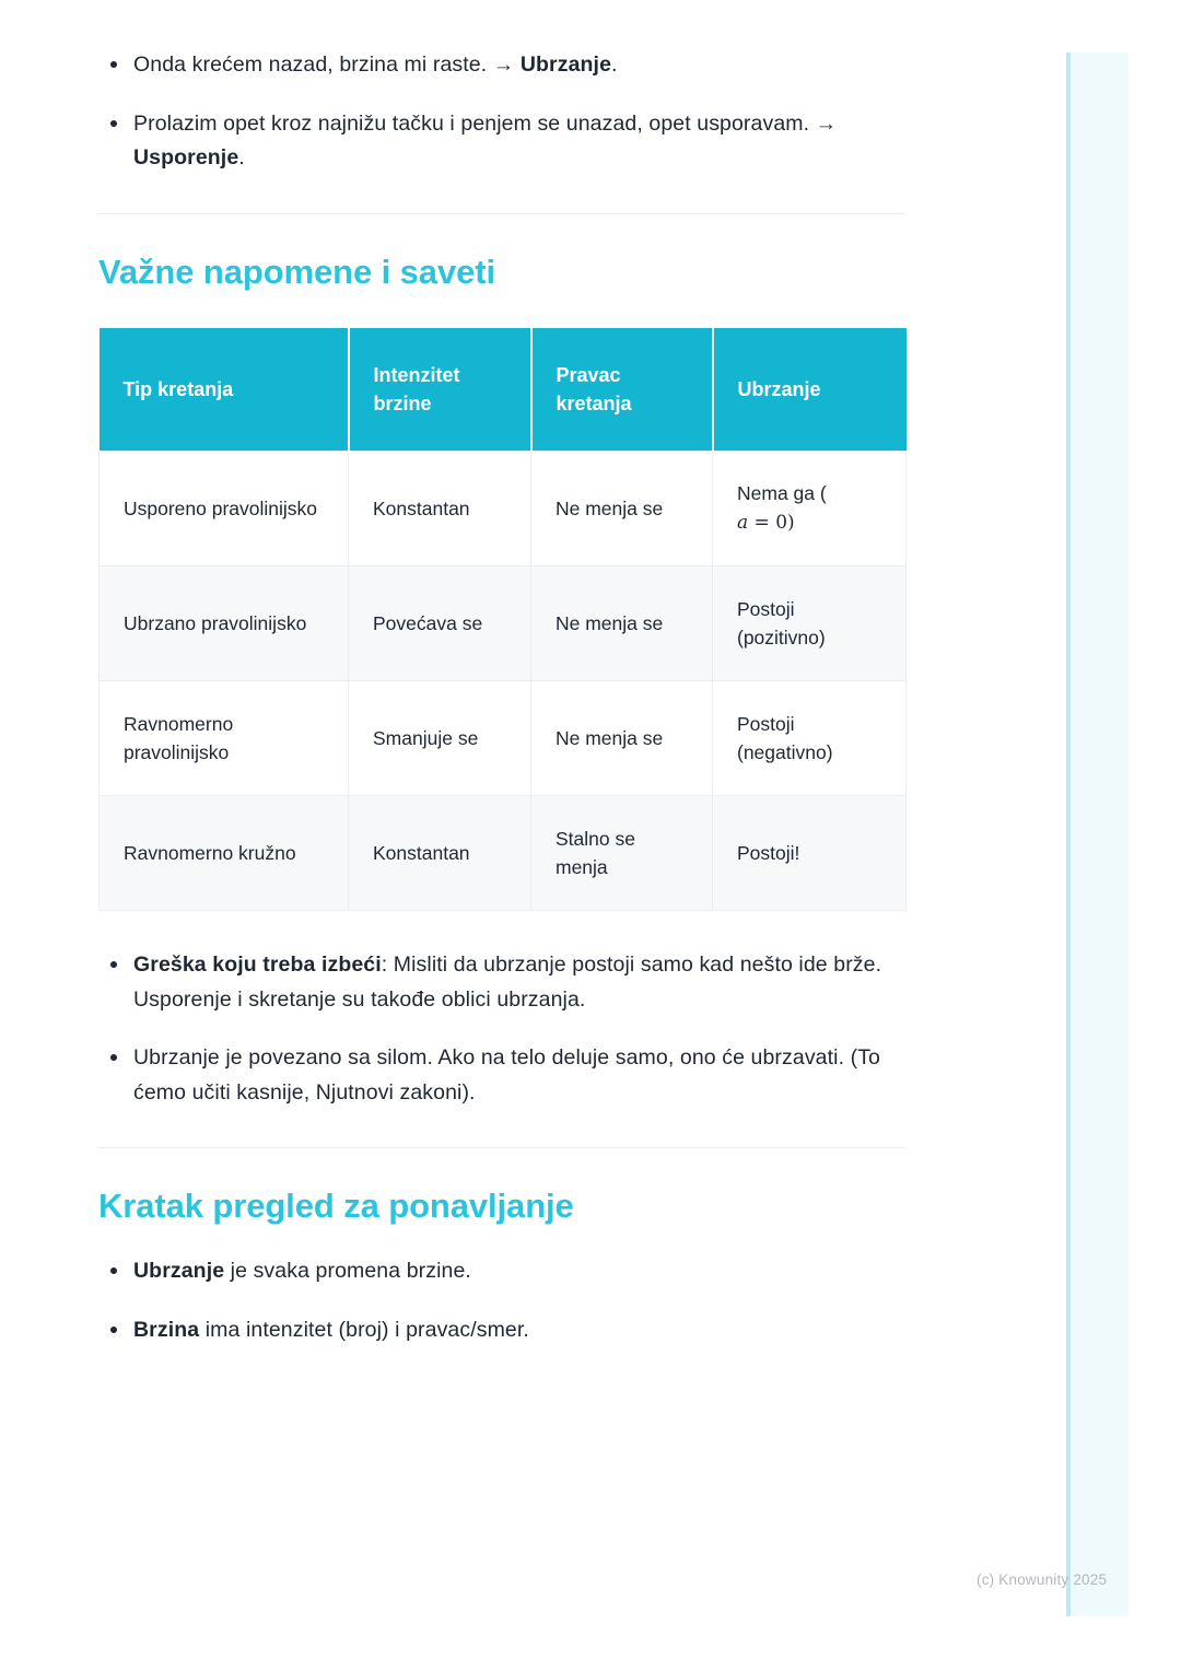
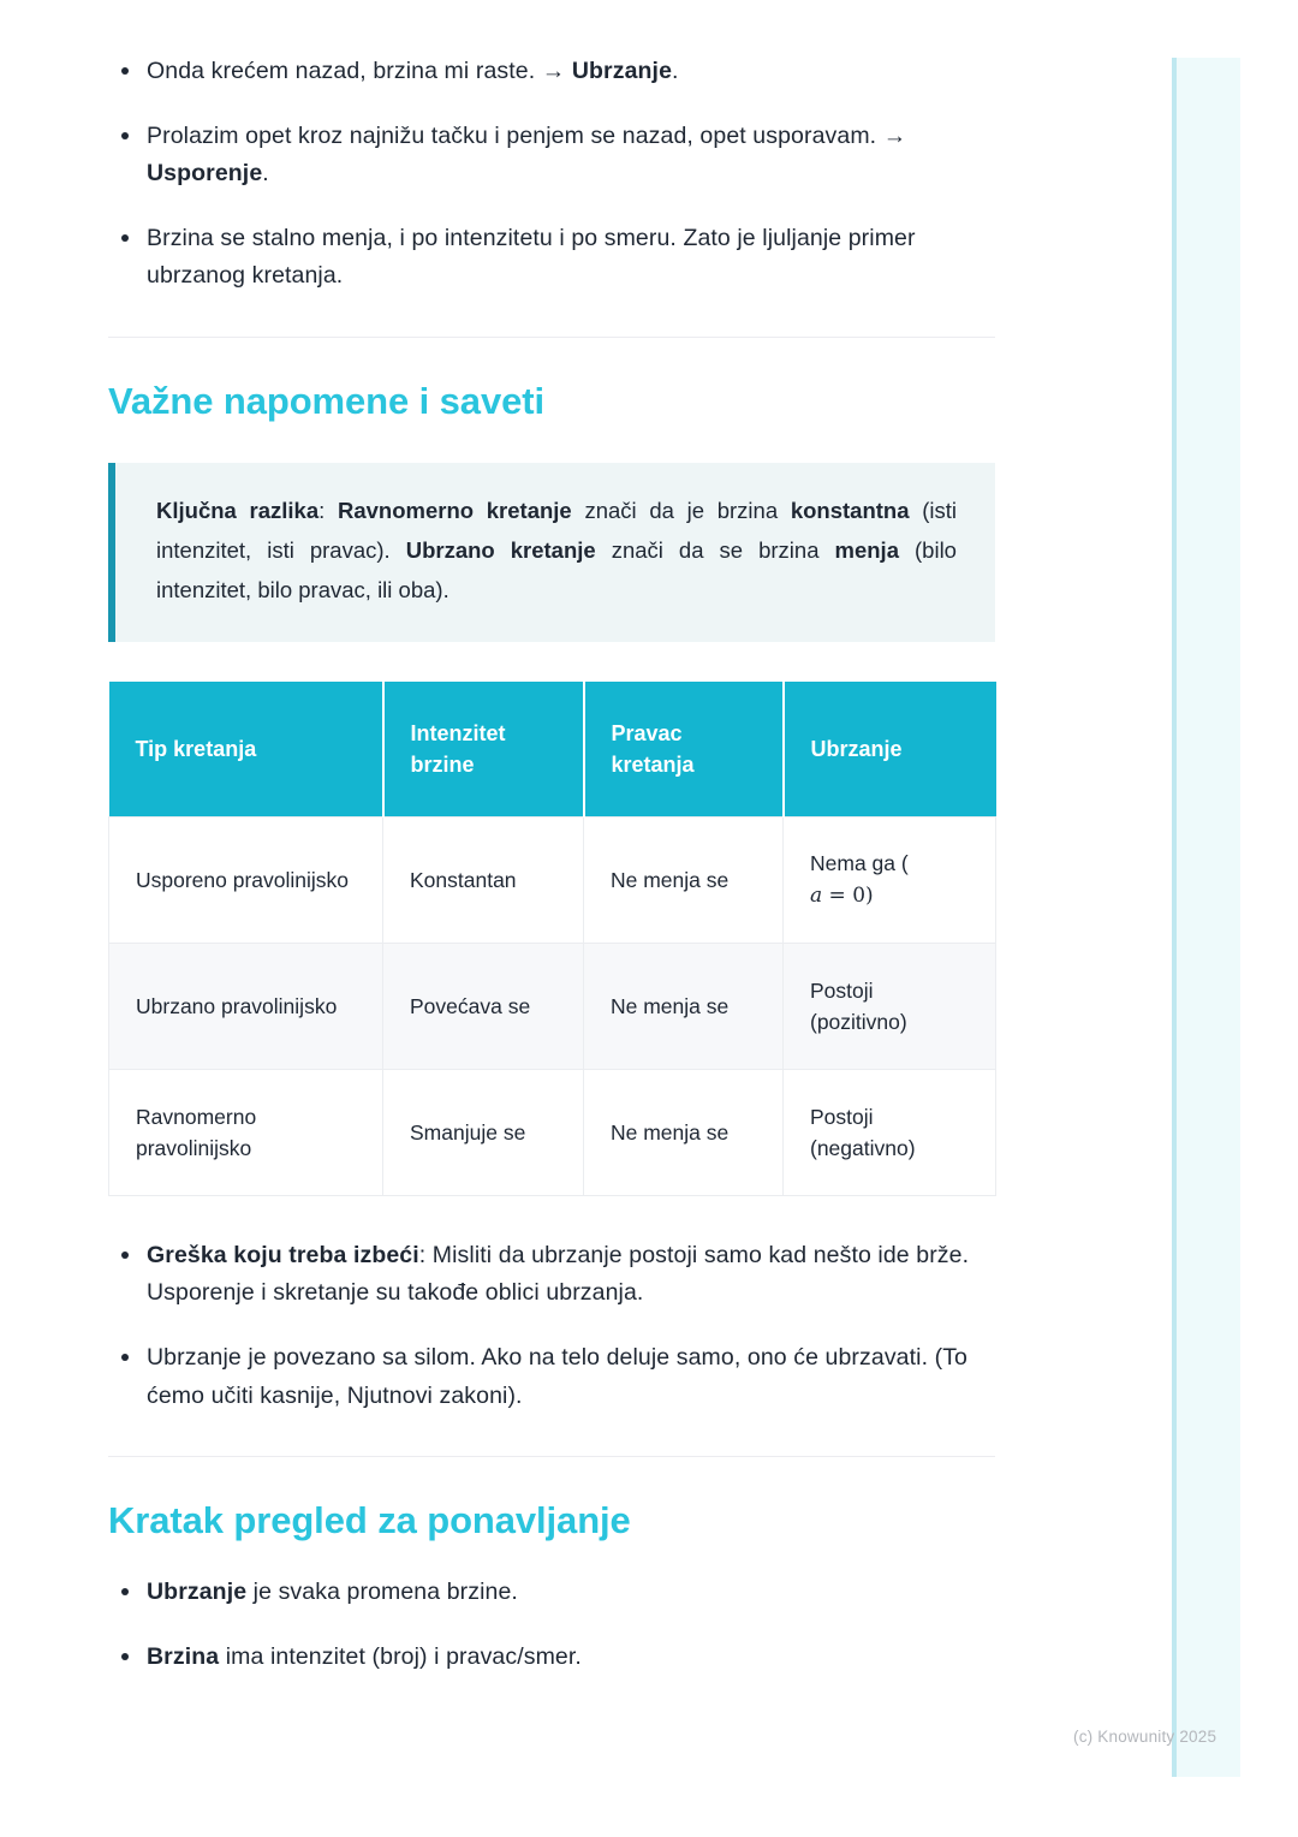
  Onda krećem nazad, brzina mi raste. → Ubrzanje.
- Prolazim opet kroz najnižu tačku i penjem se unazad, opet usporavam. → Usporenje.
+ Prolazim opet kroz najnižu tačku i penjem se nazad, opet usporavam. → Usporenje.
+ Brzina se stalno menja, i po intenzitetu i po smeru. Zato je ljuljanje primer ubrzanog kretanja.
  Važne napomene i saveti
+ Ključna razlika: Ravnomerno kretanje znači da je brzina konstantna (isti intenzitet, isti pravac). Ubrzano kretanje znači da se brzina menja (bilo intenzitet, bilo pravac, ili oba).
  Tip kretanja	Intenzitet brzine	Pravac kretanja	Ubrzanje
  Usporeno pravolinijsko	Konstantan	Ne menja se	Nema ga (a = 0)
  Ubrzano pravolinijsko	Povećava se	Ne menja se	Postoji (pozitivno)
  Ravnomerno pravolinijsko	Smanjuje se	Ne menja se	Postoji (negativno)
- Ravnomerno kružno	Konstantan	Stalno se menja	Postoji!
  Greška koju treba izbeći: Misliti da ubrzanje postoji samo kad nešto ide brže. Usporenje i skretanje su takođe oblici ubrzanja.
  Ubrzanje je povezano sa silom. Ako na telo deluje samo, ono će ubrzavati. (To ćemo učiti kasnije, Njutnovi zakoni).
  Kratak pregled za ponavljanje
  Ubrzanje je svaka promena brzine.
  Brzina ima intenzitet (broj) i pravac/smer.
  (c) Knowunity 2025
